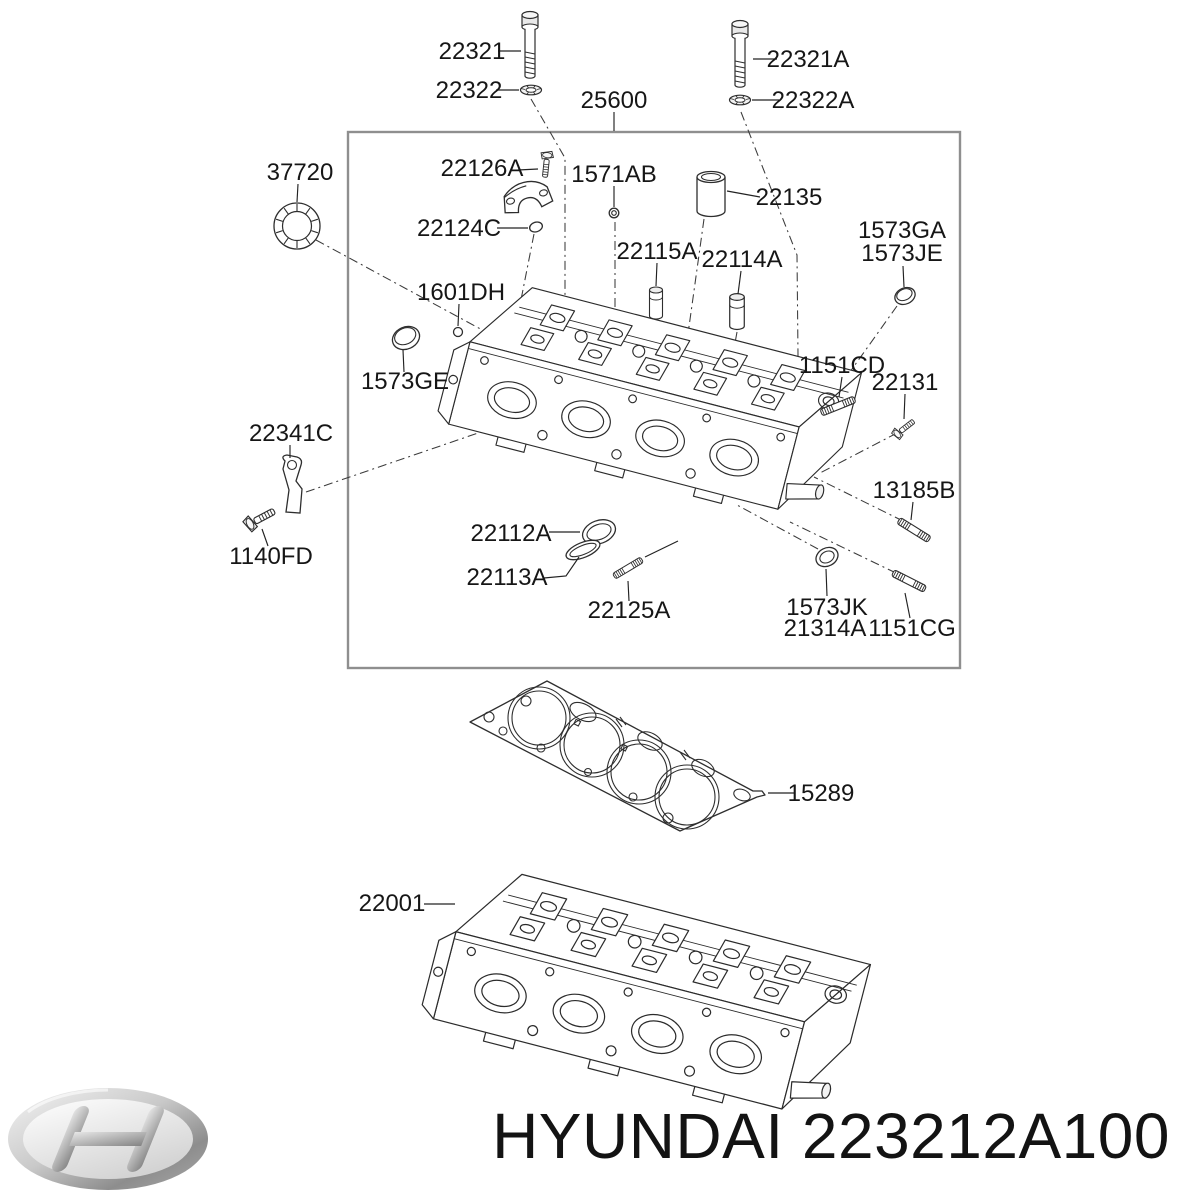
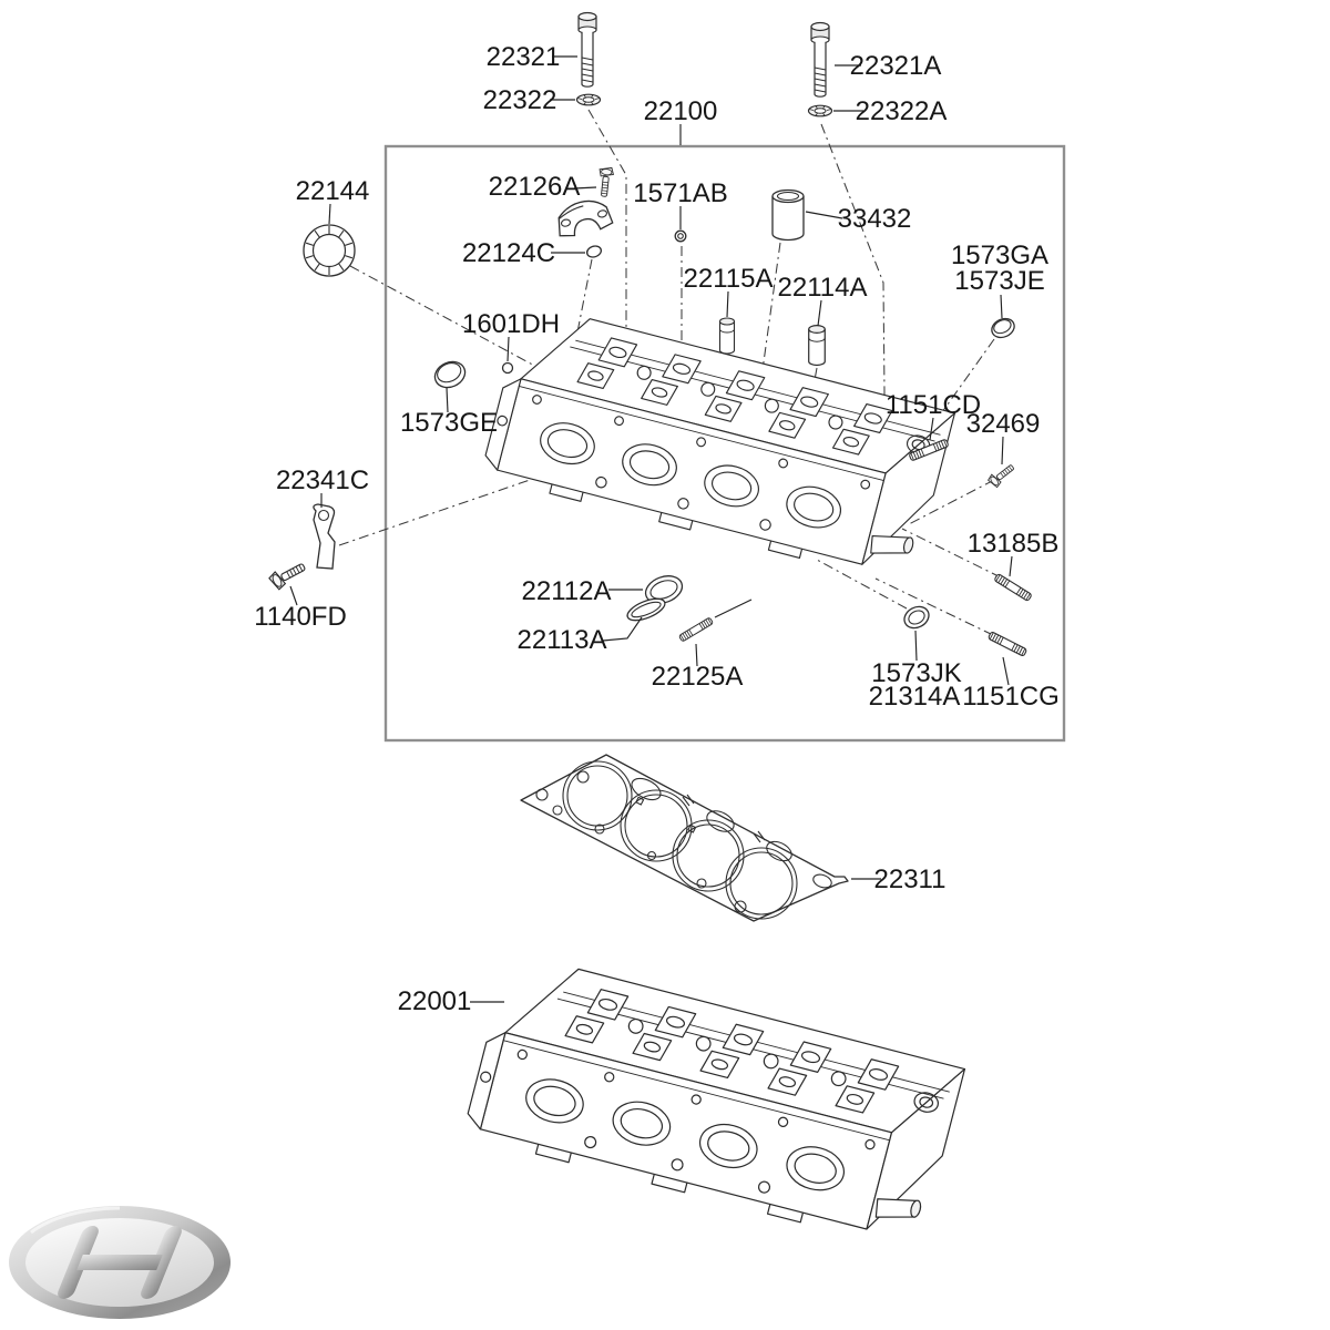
  22321
  22322
- 25600
+ 22100
  22321A
  22322A
- 37720
+ 22144
  22126A
  22124C
  1571AB
- 22135
+ 33432
  22115A
  22114A
  1573GA
  1573JE
  1601DH
  1573GE
  1151CD
- 22131
+ 32469
  22341C
  13185B
  22112A
  22113A
  1140FD
  22125A
  1573JK
  21314A
  1151CG
- 15289
+ 22311
  22001
- HYUNDAI 223212A100
